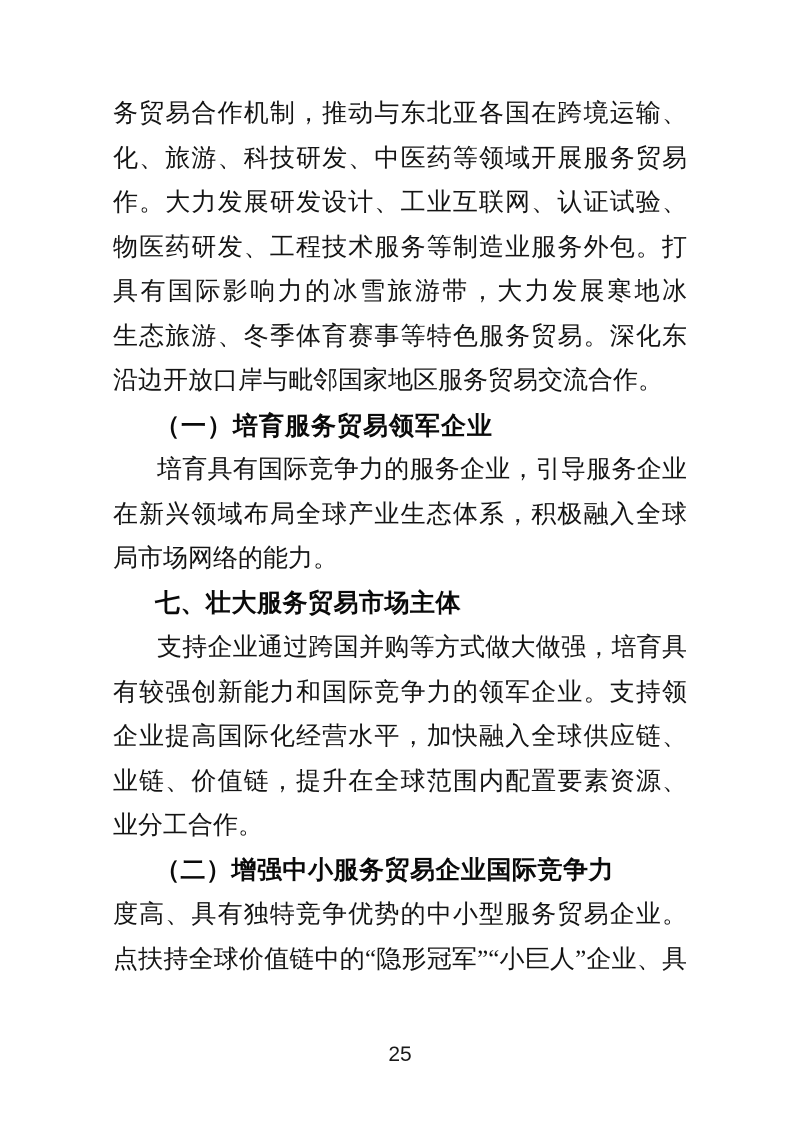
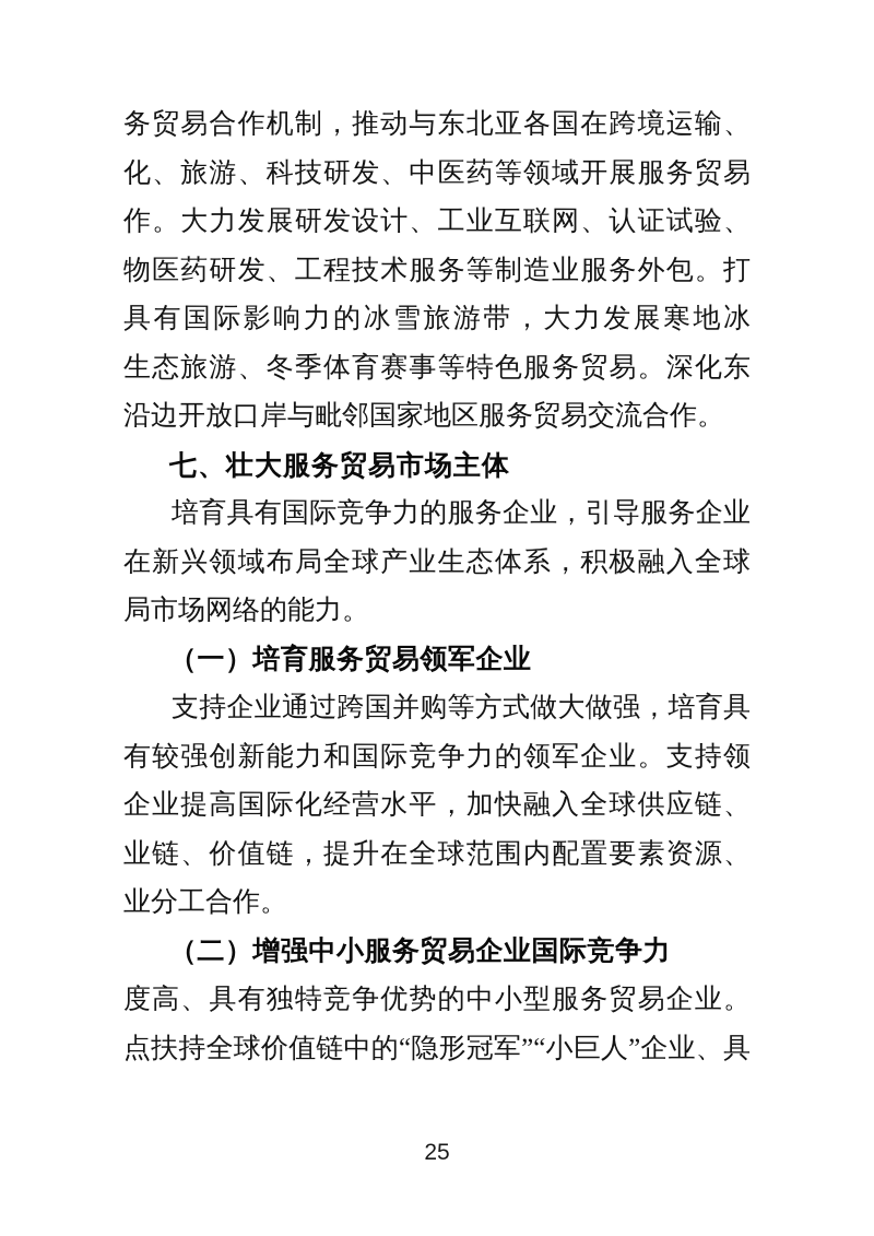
  务贸易合作机制，推动与东北亚各国在跨境运输、
  化、旅游、科技研发、中医药等领域开展服务贸易
  作。大力发展研发设计、工业互联网、认证试验、
  物医药研发、工程技术服务等制造业服务外包。打
  具有国际影响力的冰雪旅游带，大力发展寒地冰
  生态旅游、冬季体育赛事等特色服务贸易。深化东
  沿边开放口岸与毗邻国家地区服务贸易交流合作。
- （一）培育服务贸易领军企业
+ 七、壮大服务贸易市场主体
  培育具有国际竞争力的服务企业，引导服务企业
  在新兴领域布局全球产业生态体系，积极融入全球
  局市场网络的能力。
- 七、壮大服务贸易市场主体
+ （一）培育服务贸易领军企业
  支持企业通过跨国并购等方式做大做强，培育具
  有较强创新能力和国际竞争力的领军企业。支持领
  企业提高国际化经营水平，加快融入全球供应链、
  业链、价值链，提升在全球范围内配置要素资源、
  业分工合作。
  （二）增强中小服务贸易企业国际竞争力
  度高、具有独特竞争优势的中小型服务贸易企业。
  点扶持全球价值链中的“隐形冠军”“小巨人”企业、具
  25
